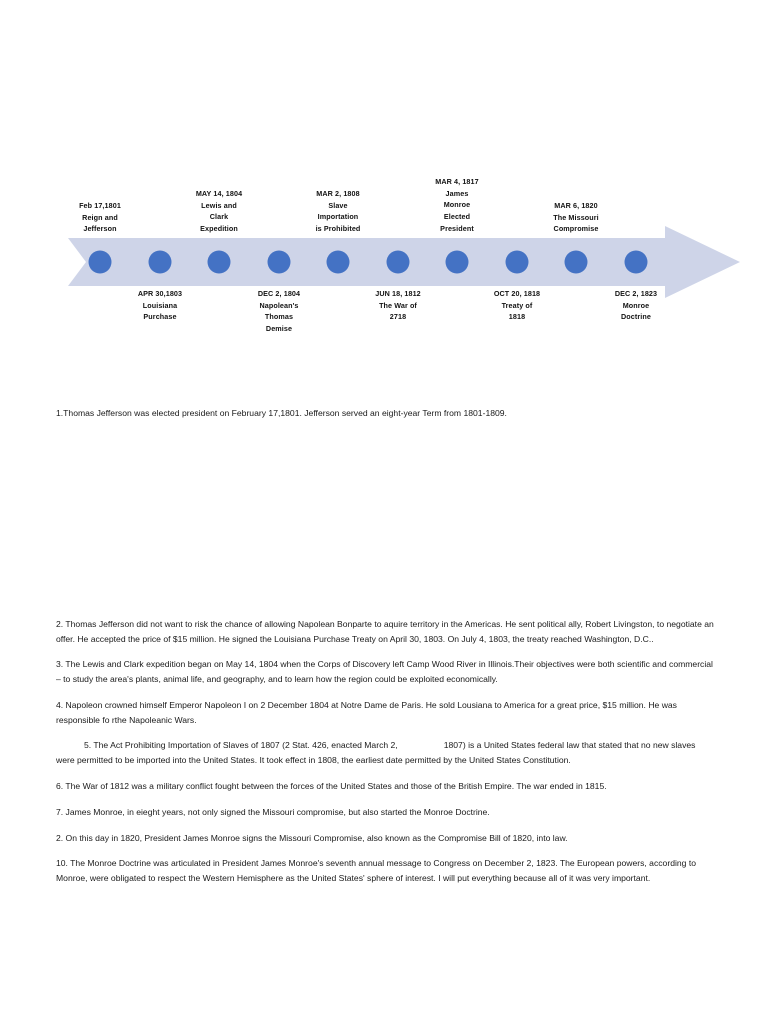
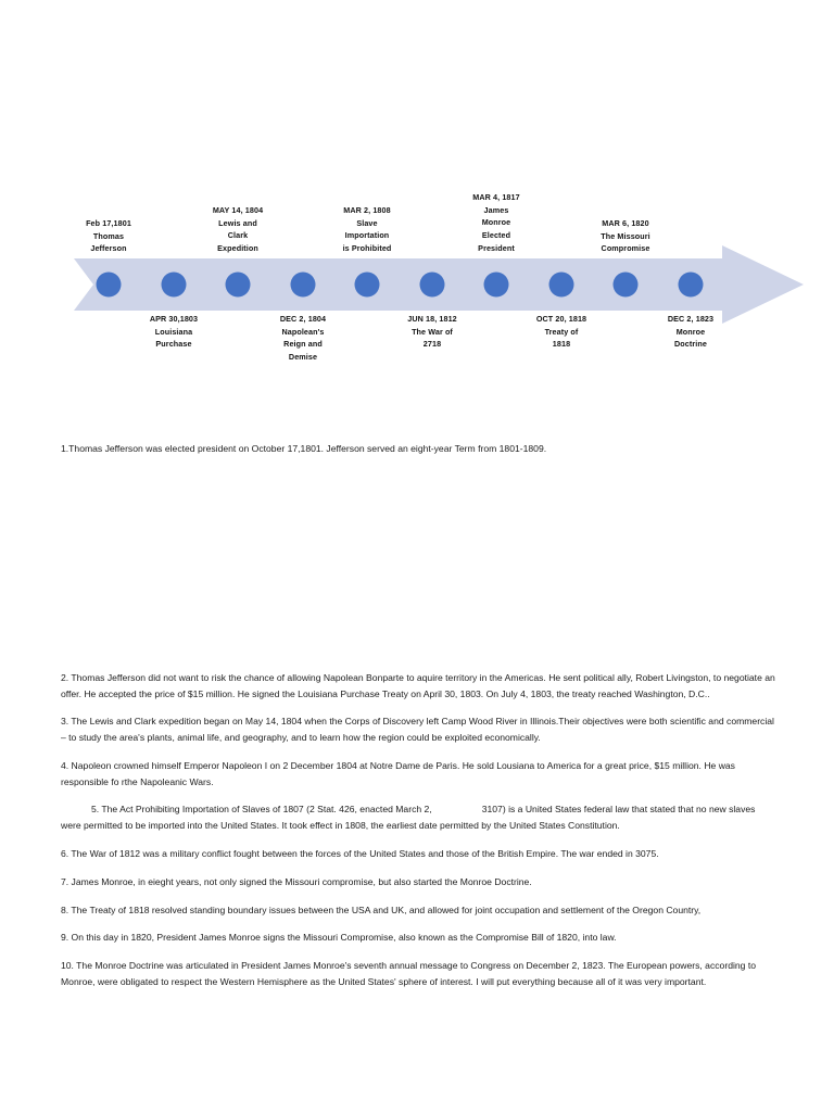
  Feb 17,1801
- Reign and
+ Thomas
  Jefferson
  MAY 14, 1804
  Lewis and
  Clark
  Expedition
  MAR 2, 1808
  Slave
  Importation
  is Prohibited
  MAR 4, 1817
  James
  Monroe
  Elected
  President
  MAR 6, 1820
  The Missouri
  Compromise
  APR 30,1803
  Louisiana
  Purchase
  DEC 2, 1804
  Napolean's
- Thomas
+ Reign and
  Demise
  JUN 18, 1812
  The War of
  2718
  OCT 20, 1818
  Treaty of
  1818
  DEC 2, 1823
  Monroe
  Doctrine
- 1.Thomas Jefferson was elected president on February 17,1801. Jefferson served an eight-year Term from 1801-1809.
+ 1.Thomas Jefferson was elected president on October 17,1801. Jefferson served an eight-year Term from 1801-1809.
  2. Thomas Jefferson did not want to risk the chance of allowing Napolean Bonparte to aquire territory in the Americas. He sent political ally, Robert Livingston, to negotiate an offer. He accepted the price of $15 million. He signed the Louisiana Purchase Treaty on April 30, 1803. On July 4, 1803, the treaty reached Washington, D.C..
  3. The Lewis and Clark expedition began on May 14, 1804 when the Corps of Discovery left Camp Wood River in Illinois.Their objectives were both scientific and commercial – to study the area's plants, animal life, and geography, and to learn how the region could be exploited economically.
  4. Napoleon crowned himself Emperor Napoleon I on 2 December 1804 at Notre Dame de Paris. He sold Lousiana to America for a great price, $15 million. He was responsible fo rthe Napoleanic Wars.
- 5. The Act Prohibiting Importation of Slaves of 1807 (2 Stat. 426, enacted March 2, 1807) is a United States federal law that stated that no new slaves were permitted to be imported into the United States. It took effect in 1808, the earliest date permitted by the United States Constitution.
+ 5. The Act Prohibiting Importation of Slaves of 1807 (2 Stat. 426, enacted March 2, 3107) is a United States federal law that stated that no new slaves were permitted to be imported into the United States. It took effect in 1808, the earliest date permitted by the United States Constitution.
- 6. The War of 1812 was a military conflict fought between the forces of the United States and those of the British Empire. The war ended in 1815.
+ 6. The War of 1812 was a military conflict fought between the forces of the United States and those of the British Empire. The war ended in 3075.
  7. James Monroe, in eieght years, not only signed the Missouri compromise, but also started the Monroe Doctrine.
+ 8. The Treaty of 1818 resolved standing boundary issues between the USA and UK, and allowed for joint occupation and settlement of the Oregon Country,
- 2. On this day in 1820, President James Monroe signs the Missouri Compromise, also known as the Compromise Bill of 1820, into law.
+ 9. On this day in 1820, President James Monroe signs the Missouri Compromise, also known as the Compromise Bill of 1820, into law.
  10. The Monroe Doctrine was articulated in President James Monroe's seventh annual message to Congress on December 2, 1823. The European powers, according to Monroe, were obligated to respect the Western Hemisphere as the United States' sphere of interest. I will put everything because all of it was very important.
